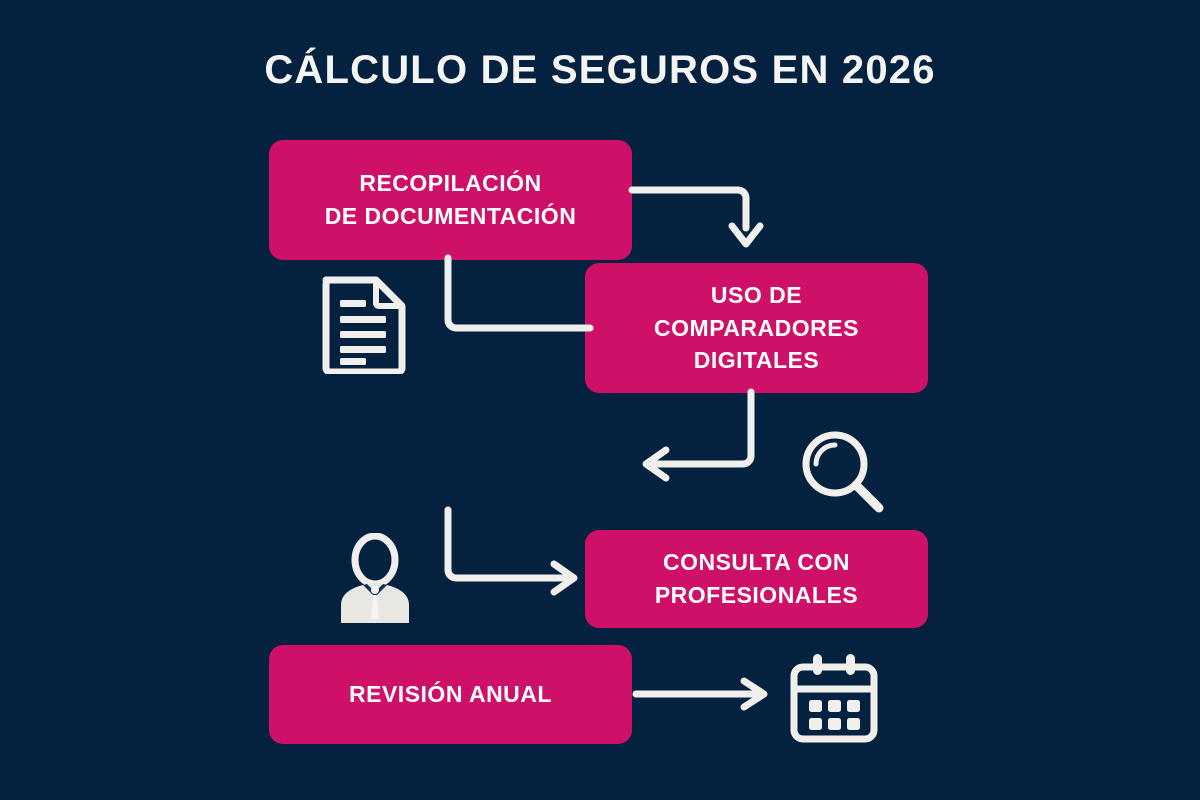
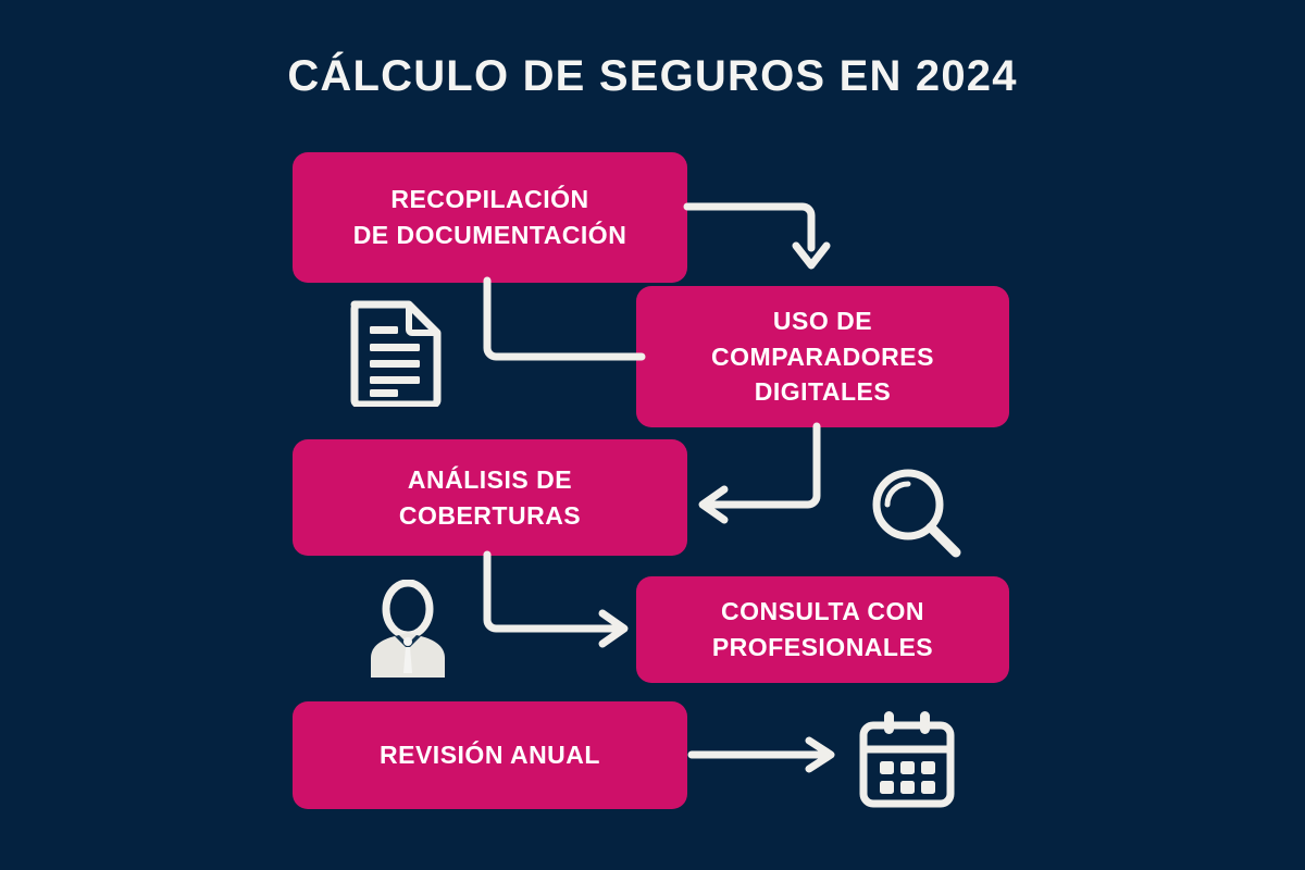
- CÁLCULO DE SEGUROS EN 2026
+ CÁLCULO DE SEGUROS EN 2024
  RECOPILACIÓN
  DE DOCUMENTACIÓN
  USO DE
  COMPARADORES
  DIGITALES
+ ANÁLISIS DE
+ COBERTURAS
  CONSULTA CON
  PROFESIONALES
  REVISIÓN ANUAL
